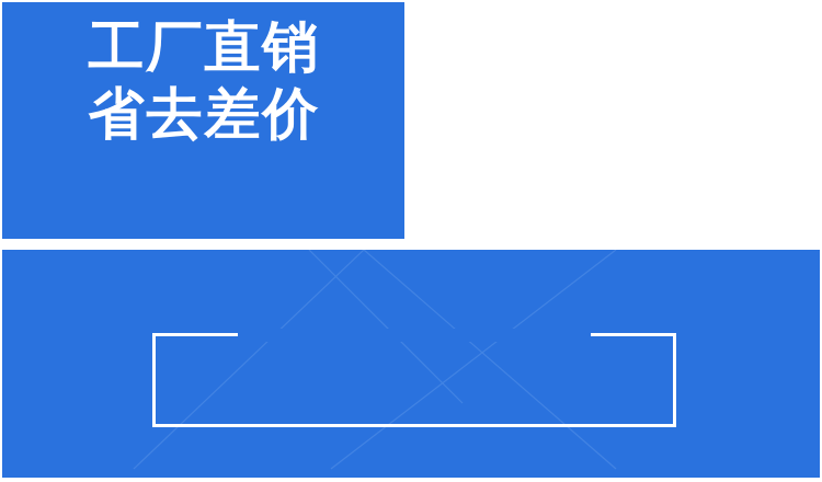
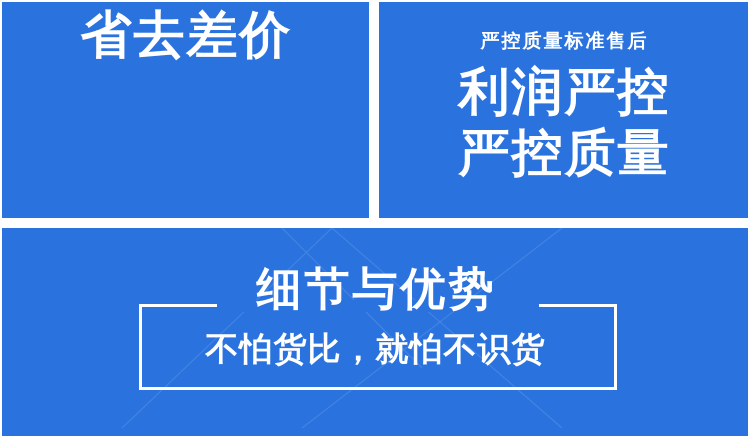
- 工厂直销
  省去差价
+ 严控质量标准售后
+ 利润严控
+ 严控质量
+ 细节与优势
+ 不怕货比，就怕不识货
